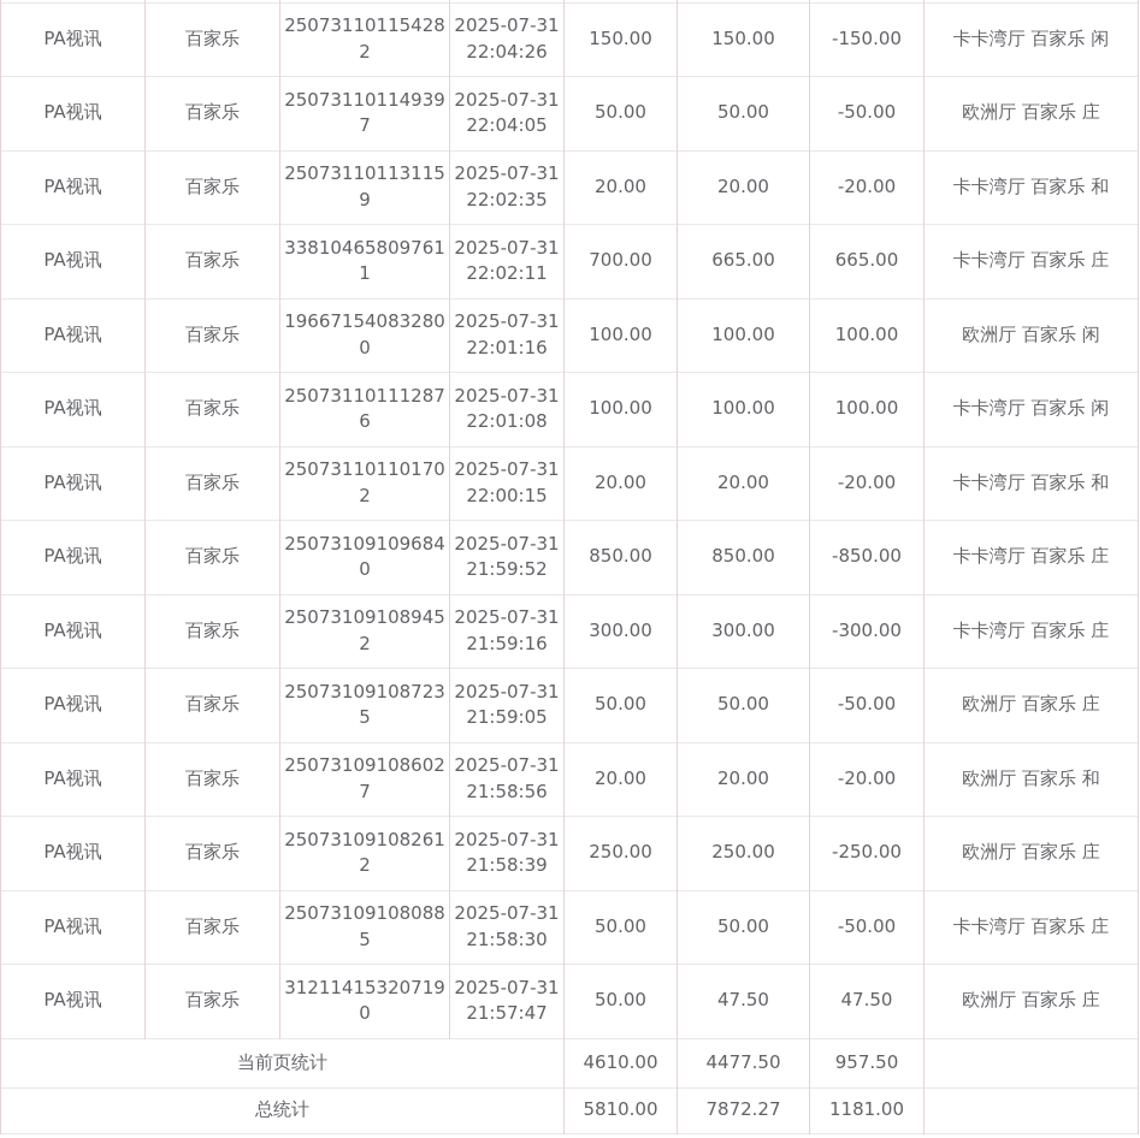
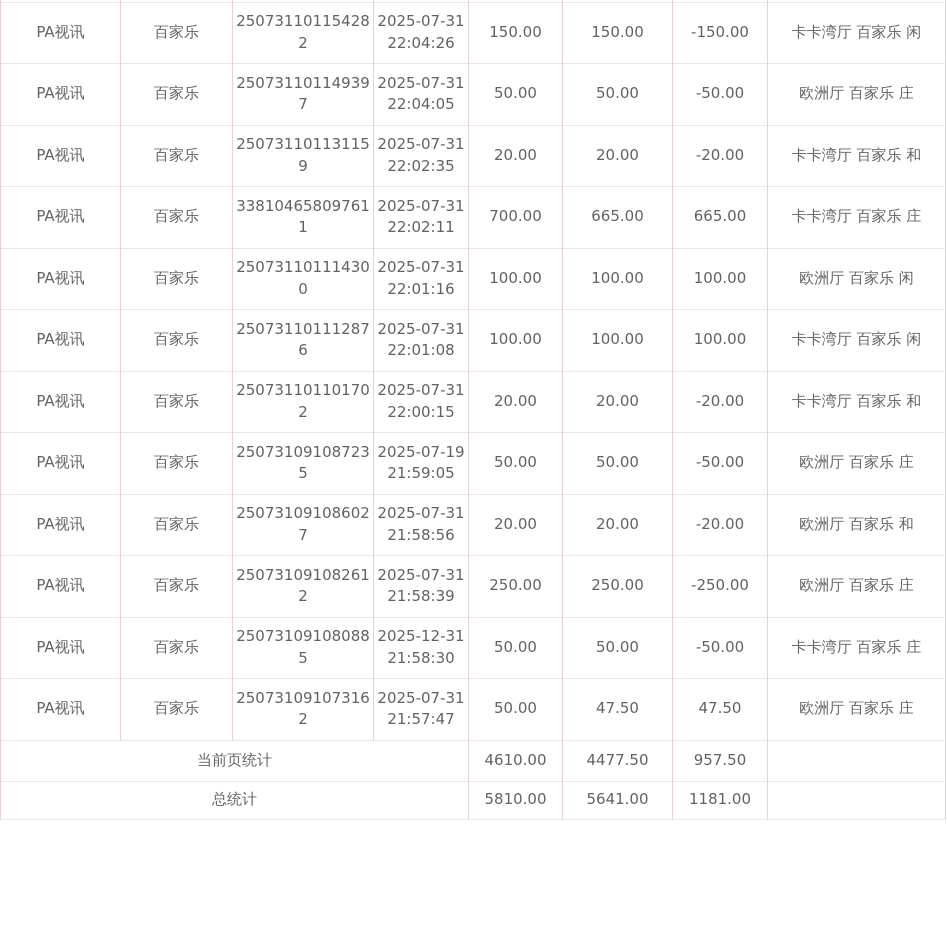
  PA视讯	百家乐	250731101154282	2025-07-31 22:04:26	150.00	150.00	-150.00	卡卡湾厅 百家乐 闲
  PA视讯	百家乐	250731101149397	2025-07-31 22:04:05	50.00	50.00	-50.00	欧洲厅 百家乐 庄
  PA视讯	百家乐	250731101131159	2025-07-31 22:02:35	20.00	20.00	-20.00	卡卡湾厅 百家乐 和
  PA视讯	百家乐	338104658097611	2025-07-31 22:02:11	700.00	665.00	665.00	卡卡湾厅 百家乐 庄
- PA视讯	百家乐	196671540832800	2025-07-31 22:01:16	100.00	100.00	100.00	欧洲厅 百家乐 闲
+ PA视讯	百家乐	250731101114300	2025-07-31 22:01:16	100.00	100.00	100.00	欧洲厅 百家乐 闲
  PA视讯	百家乐	250731101112876	2025-07-31 22:01:08	100.00	100.00	100.00	卡卡湾厅 百家乐 闲
  PA视讯	百家乐	250731101101702	2025-07-31 22:00:15	20.00	20.00	-20.00	卡卡湾厅 百家乐 和
- PA视讯	百家乐	250731091096840	2025-07-31 21:59:52	850.00	850.00	-850.00	卡卡湾厅 百家乐 庄
- PA视讯	百家乐	250731091089452	2025-07-31 21:59:16	300.00	300.00	-300.00	卡卡湾厅 百家乐 庄
- PA视讯	百家乐	250731091087235	2025-07-31 21:59:05	50.00	50.00	-50.00	欧洲厅 百家乐 庄
+ PA视讯	百家乐	250731091087235	2025-07-19 21:59:05	50.00	50.00	-50.00	欧洲厅 百家乐 庄
  PA视讯	百家乐	250731091086027	2025-07-31 21:58:56	20.00	20.00	-20.00	欧洲厅 百家乐 和
  PA视讯	百家乐	250731091082612	2025-07-31 21:58:39	250.00	250.00	-250.00	欧洲厅 百家乐 庄
- PA视讯	百家乐	250731091080885	2025-07-31 21:58:30	50.00	50.00	-50.00	卡卡湾厅 百家乐 庄
+ PA视讯	百家乐	250731091080885	2025-12-31 21:58:30	50.00	50.00	-50.00	卡卡湾厅 百家乐 庄
- PA视讯	百家乐	312114153207190	2025-07-31 21:57:47	50.00	47.50	47.50	欧洲厅 百家乐 庄
+ PA视讯	百家乐	250731091073162	2025-07-31 21:57:47	50.00	47.50	47.50	欧洲厅 百家乐 庄
  当前页统计	4610.00	4477.50	957.50
- 总统计	5810.00	7872.27	1181.00
+ 总统计	5810.00	5641.00	1181.00
